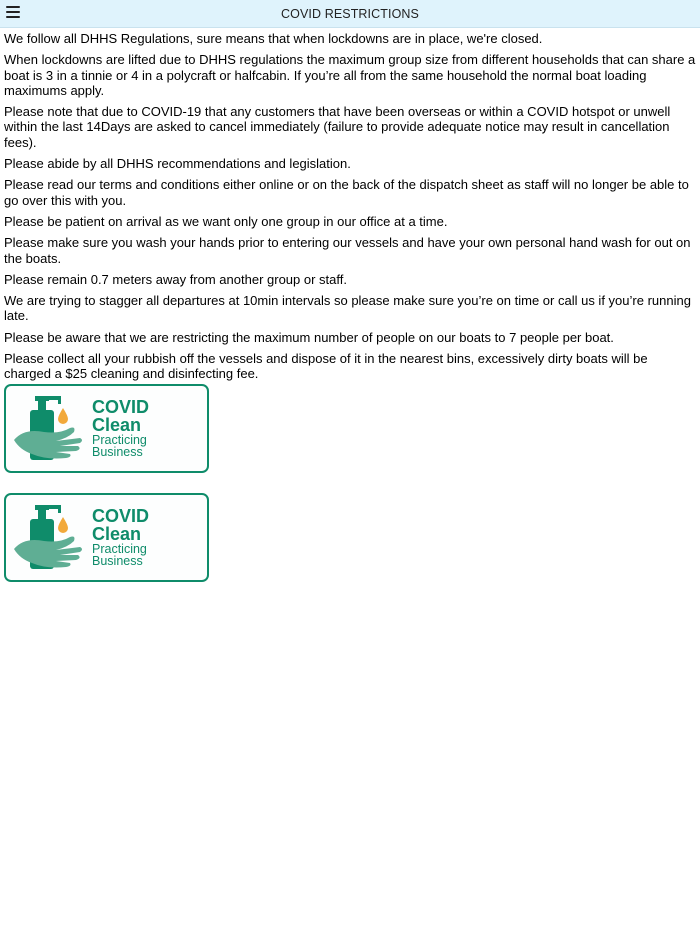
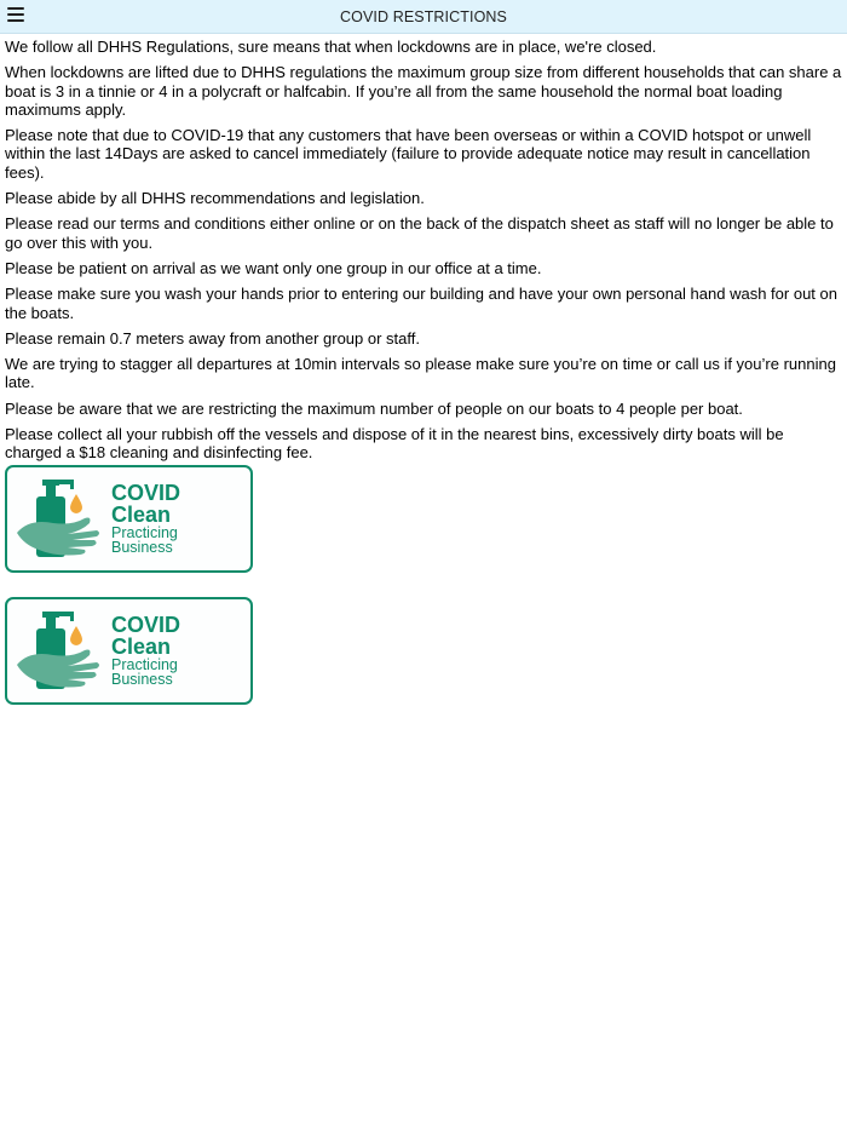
  COVID RESTRICTIONS
  We follow all DHHS Regulations, sure means that when lockdowns are in place, we're closed.
  When lockdowns are lifted due to DHHS regulations the maximum group size from different households that can share a boat is 3 in a tinnie or 4 in a polycraft or halfcabin. If you’re all from the same household the normal boat loading maximums apply.
  Please note that due to COVID-19 that any customers that have been overseas or within a COVID hotspot or unwell within the last 14Days are asked to cancel immediately (failure to provide adequate notice may result in cancellation fees).
  Please abide by all DHHS recommendations and legislation.
  Please read our terms and conditions either online or on the back of the dispatch sheet as staff will no longer be able to go over this with you.
  Please be patient on arrival as we want only one group in our office at a time.
- Please make sure you wash your hands prior to entering our vessels and have your own personal hand wash for out on the boats.
+ Please make sure you wash your hands prior to entering our building and have your own personal hand wash for out on the boats.
  Please remain 0.7 meters away from another group or staff.
  We are trying to stagger all departures at 10min intervals so please make sure you’re on time or call us if you’re running late.
- Please be aware that we are restricting the maximum number of people on our boats to 7 people per boat.
+ Please be aware that we are restricting the maximum number of people on our boats to 4 people per boat.
- Please collect all your rubbish off the vessels and dispose of it in the nearest bins, excessively dirty boats will be charged a $25 cleaning and disinfecting fee.
+ Please collect all your rubbish off the vessels and dispose of it in the nearest bins, excessively dirty boats will be charged a $18 cleaning and disinfecting fee.
  COVID
  Clean
  Practicing
  Business
  COVID
  Clean
  Practicing
  Business
